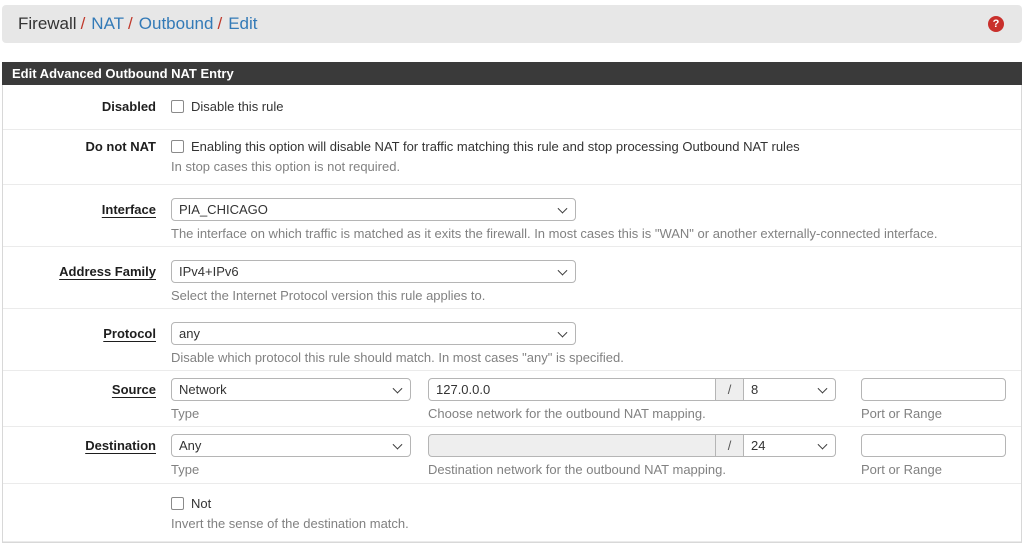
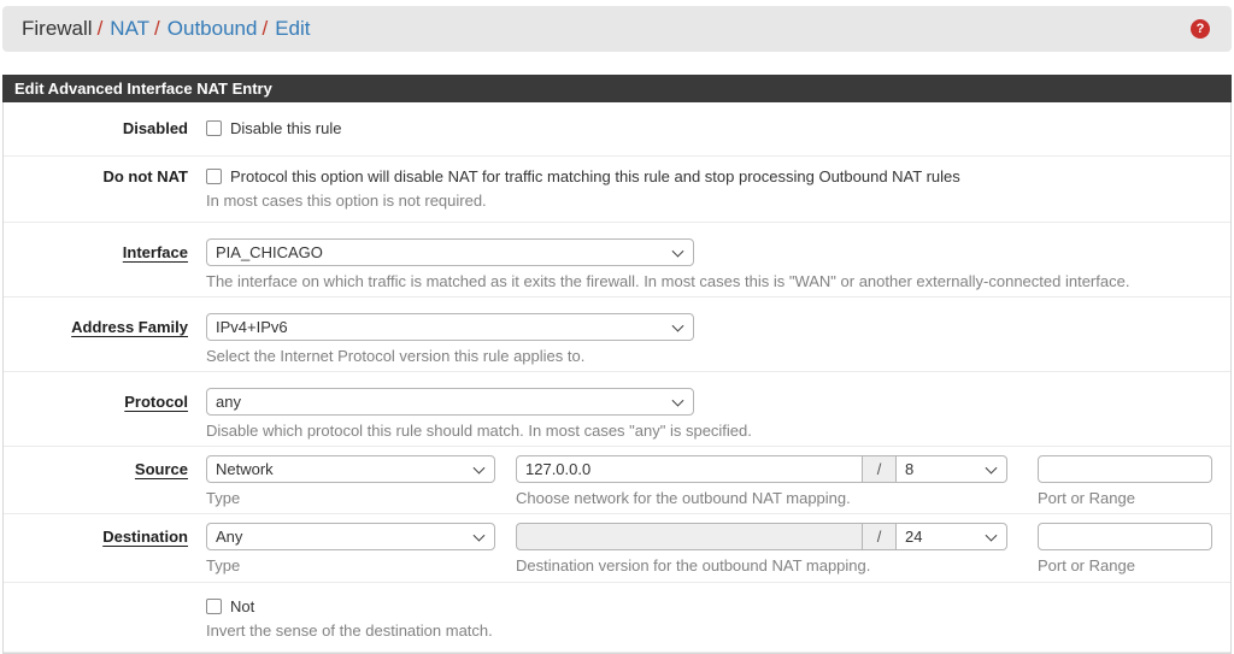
  Firewall
  /
  NAT
  /
  Outbound
  /
  Edit
  ?
- Edit Advanced Outbound NAT Entry
+ Edit Advanced Interface NAT Entry
  Disabled
  Disable this rule
  Do not NAT
- Enabling this option will disable NAT for traffic matching this rule and stop processing Outbound NAT rules
+ Protocol this option will disable NAT for traffic matching this rule and stop processing Outbound NAT rules
- In stop cases this option is not required.
+ In most cases this option is not required.
  Interface
  PIA_CHICAGO
  The interface on which traffic is matched as it exits the firewall. In most cases this is "WAN" or another externally-connected interface.
  Address Family
  IPv4+IPv6
  Select the Internet Protocol version this rule applies to.
  Protocol
  any
  Disable which protocol this rule should match. In most cases "any" is specified.
  Source
  Network
  Type
  127.0.0.0
  /
  8
  Choose network for the outbound NAT mapping.
  Port or Range
  Destination
  Any
  Type
  /
  24
- Destination network for the outbound NAT mapping.
+ Destination version for the outbound NAT mapping.
  Port or Range
  Not
  Invert the sense of the destination match.
